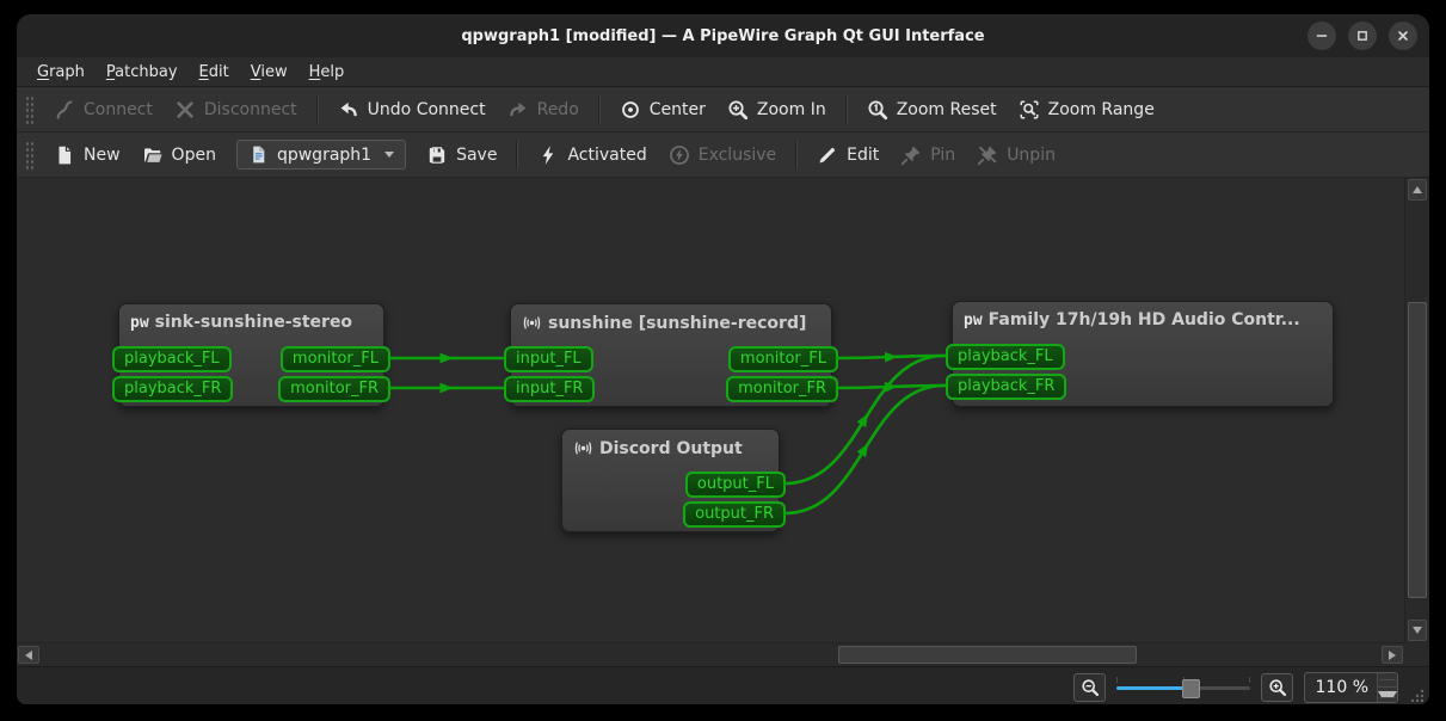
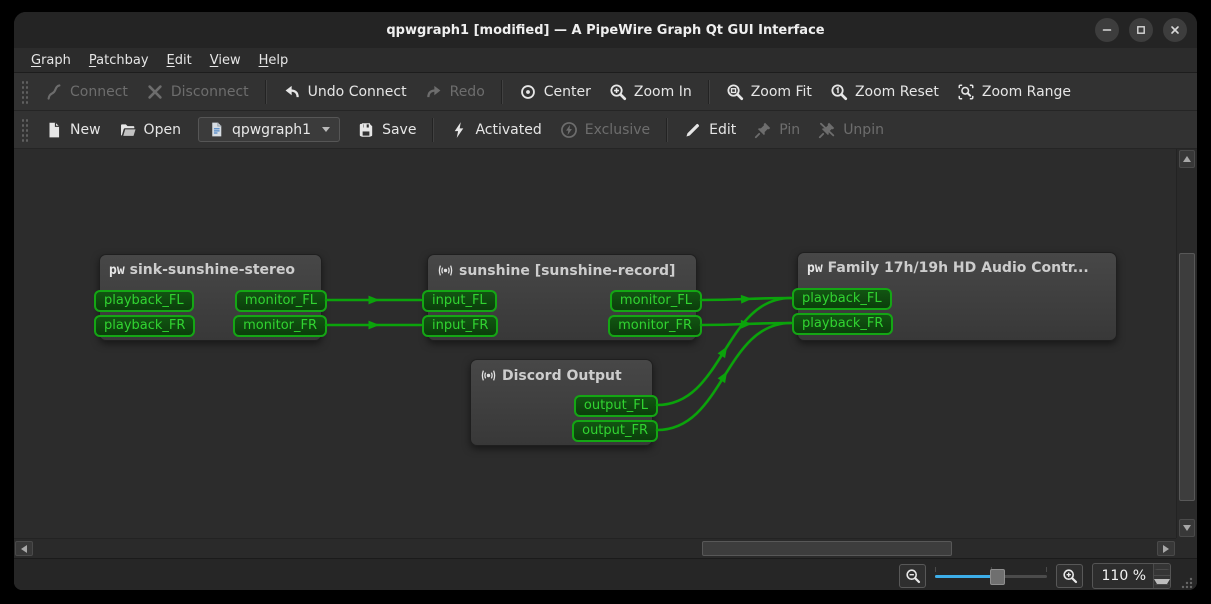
  qpwgraph1 [modified] — A PipeWire Graph Qt GUI Interface
  Graph
  Patchbay
  Edit
  View
  Help
  Connect
  Disconnect
  Undo Connect
  Redo
  Center
  Zoom In
+ Zoom Fit
  Zoom Reset
  Zoom Range
  New
  Open
  qpwgraph1
  Save
  Activated
  Exclusive
  Edit
  Pin
  Unpin
  pw
  sink-sunshine-stereo
  playback_FL
  playback_FR
  monitor_FL
  monitor_FR
  sunshine [sunshine-record]
  input_FL
  input_FR
  monitor_FL
  monitor_FR
  pw
  Family 17h/19h HD Audio Contr...
  playback_FL
  playback_FR
  Discord Output
  output_FL
  output_FR
  110 %
